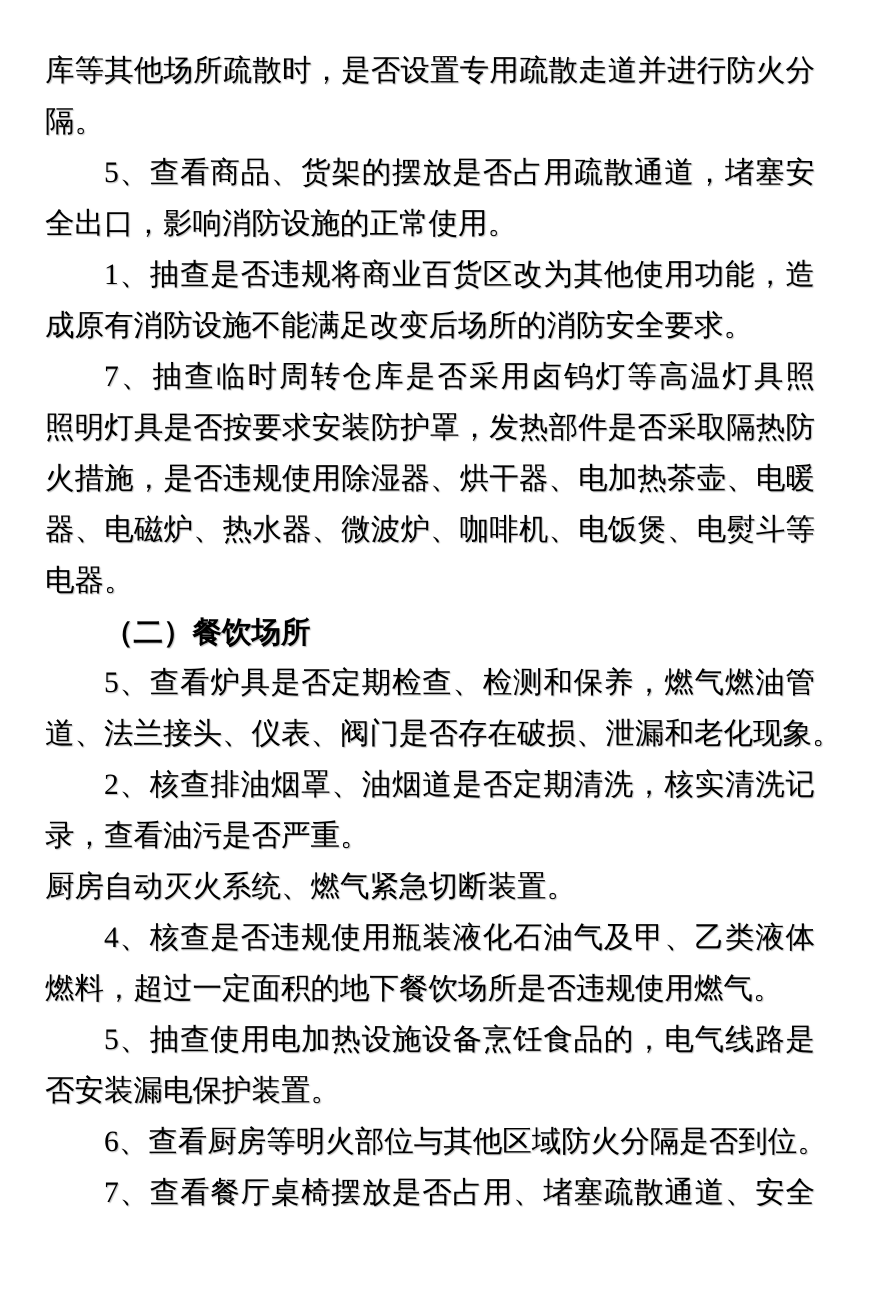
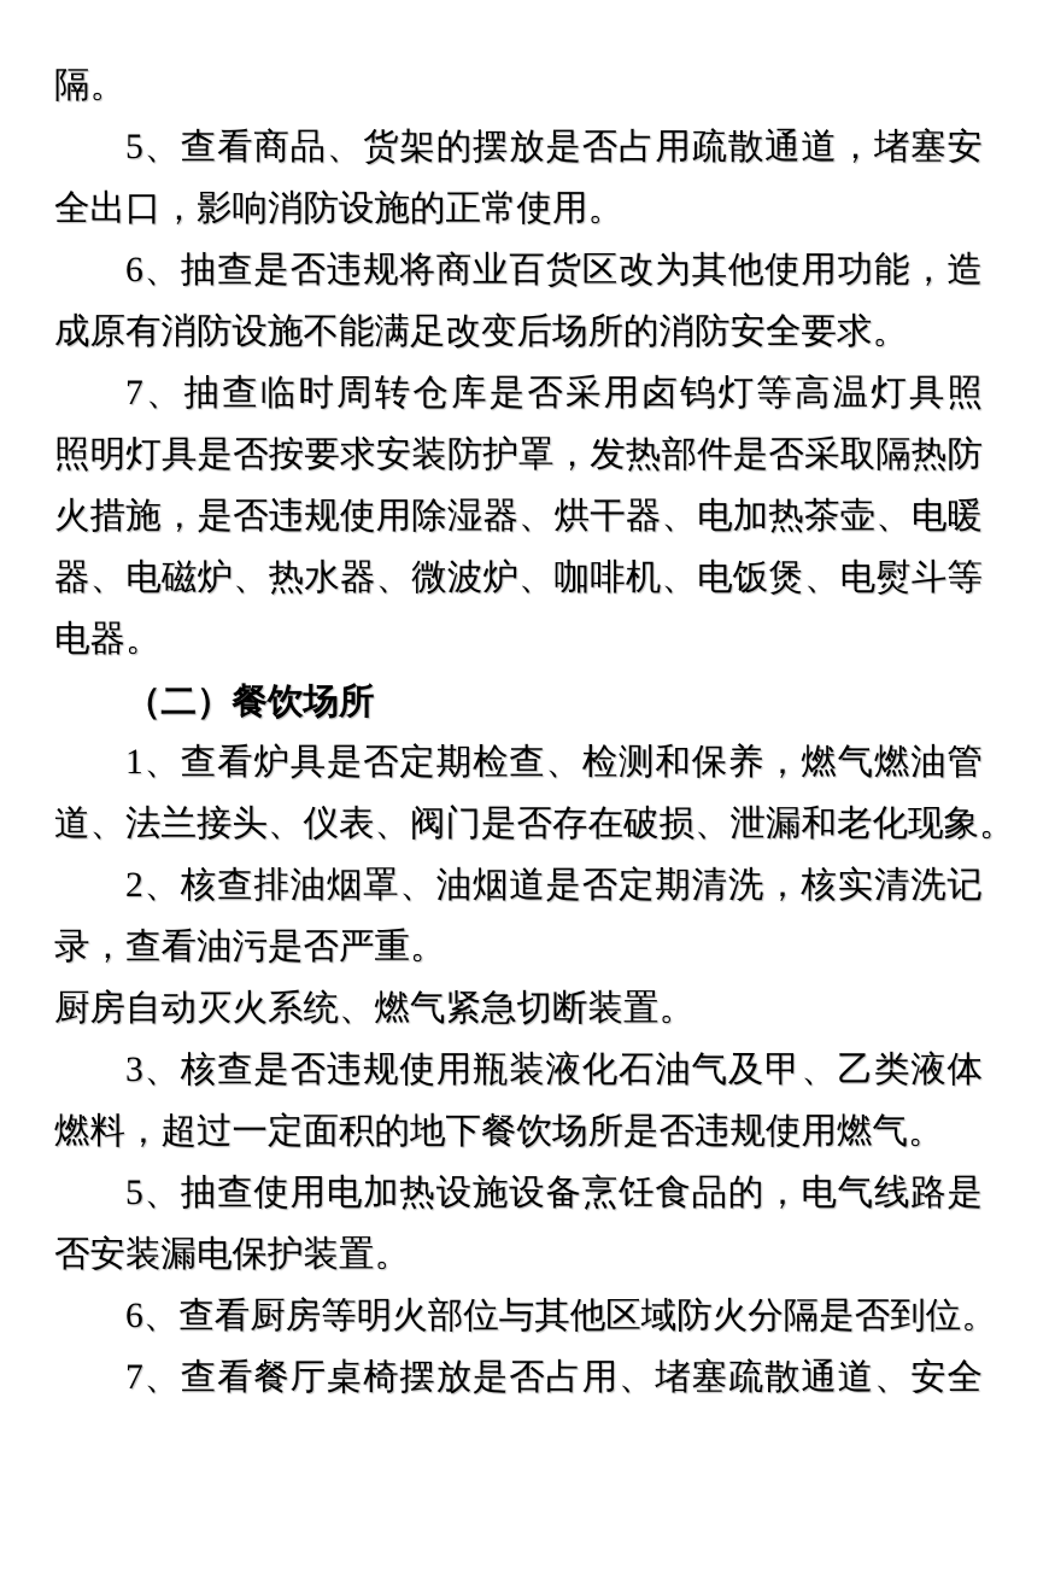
- 库等其他场所疏散时，是否设置专用疏散走道并进行防火分
  隔。
  5、查看商品、货架的摆放是否占用疏散通道，堵塞安
  全出口，影响消防设施的正常使用。
- 1、抽查是否违规将商业百货区改为其他使用功能，造
+ 6、抽查是否违规将商业百货区改为其他使用功能，造
  成原有消防设施不能满足改变后场所的消防安全要求。
  7、抽查临时周转仓库是否采用卤钨灯等高温灯具照
  照明灯具是否按要求安装防护罩，发热部件是否采取隔热防
  火措施，是否违规使用除湿器、烘干器、电加热茶壶、电暖
  器、电磁炉、热水器、微波炉、咖啡机、电饭煲、电熨斗等
  电器。
  （二）餐饮场所
- 5、查看炉具是否定期检查、检测和保养，燃气燃油管
+ 1、查看炉具是否定期检查、检测和保养，燃气燃油管
  道、法兰接头、仪表、阀门是否存在破损、泄漏和老化现象。
  2、核查排油烟罩、油烟道是否定期清洗，核实清洗记
  录，查看油污是否严重。
  厨房自动灭火系统、燃气紧急切断装置。
- 4、核查是否违规使用瓶装液化石油气及甲、乙类液体
+ 3、核查是否违规使用瓶装液化石油气及甲、乙类液体
  燃料，超过一定面积的地下餐饮场所是否违规使用燃气。
  5、抽查使用电加热设施设备烹饪食品的，电气线路是
  否安装漏电保护装置。
  6、查看厨房等明火部位与其他区域防火分隔是否到位。
  7、查看餐厅桌椅摆放是否占用、堵塞疏散通道、安全
